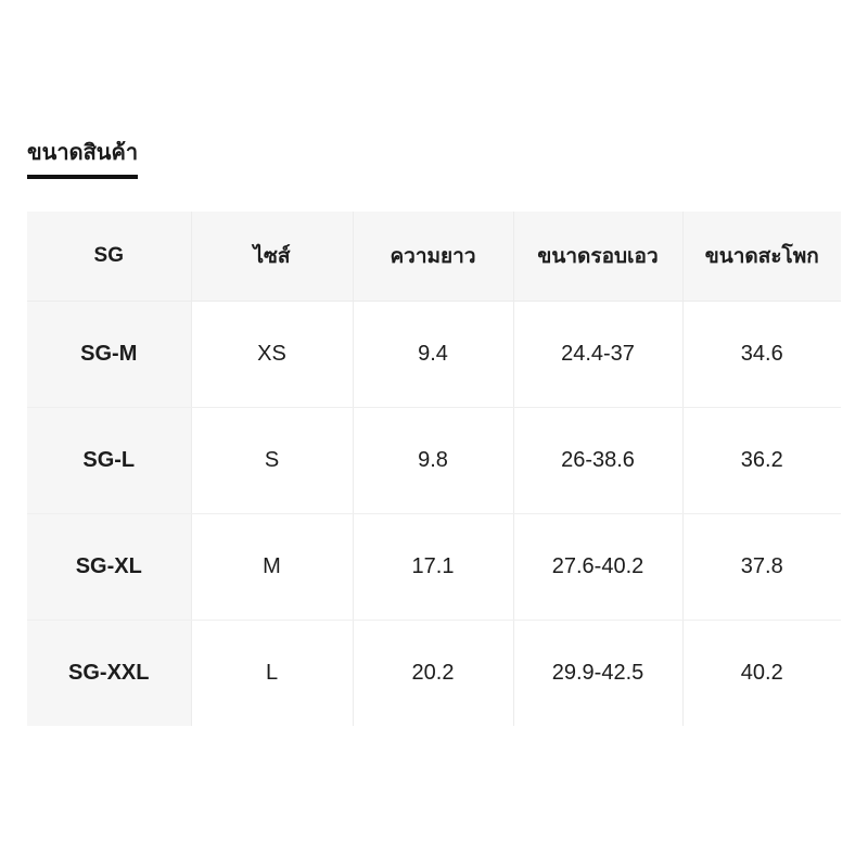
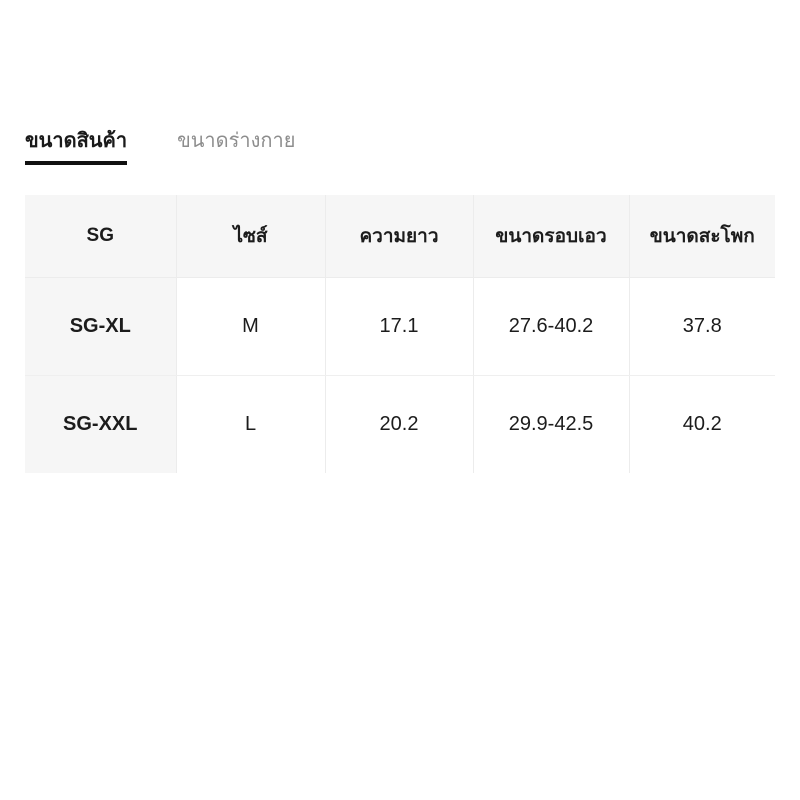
  ขนาดสินค้า
+ ขนาดร่างกาย
  SG	ไซส์	ความยาว	ขนาดรอบเอว	ขนาดสะโพก
- SG-M	XS	9.4	24.4-37	34.6
- SG-L	S	9.8	26-38.6	36.2
  SG-XL	M	17.1	27.6-40.2	37.8
  SG-XXL	L	20.2	29.9-42.5	40.2
